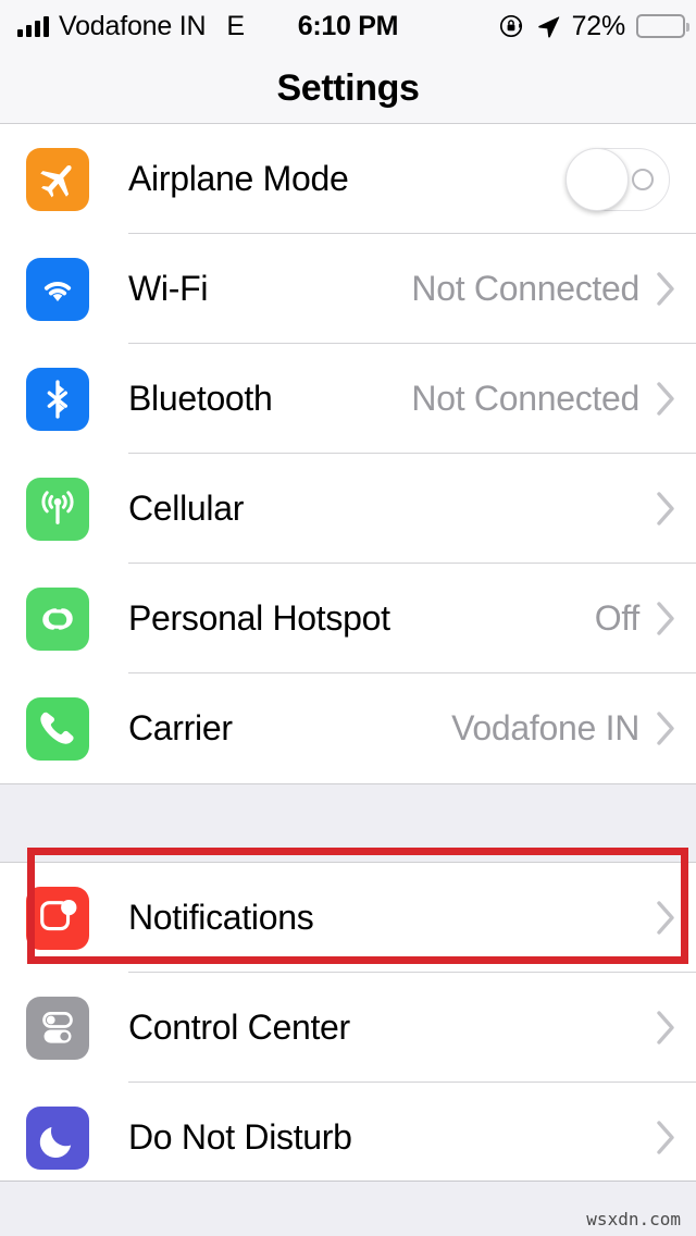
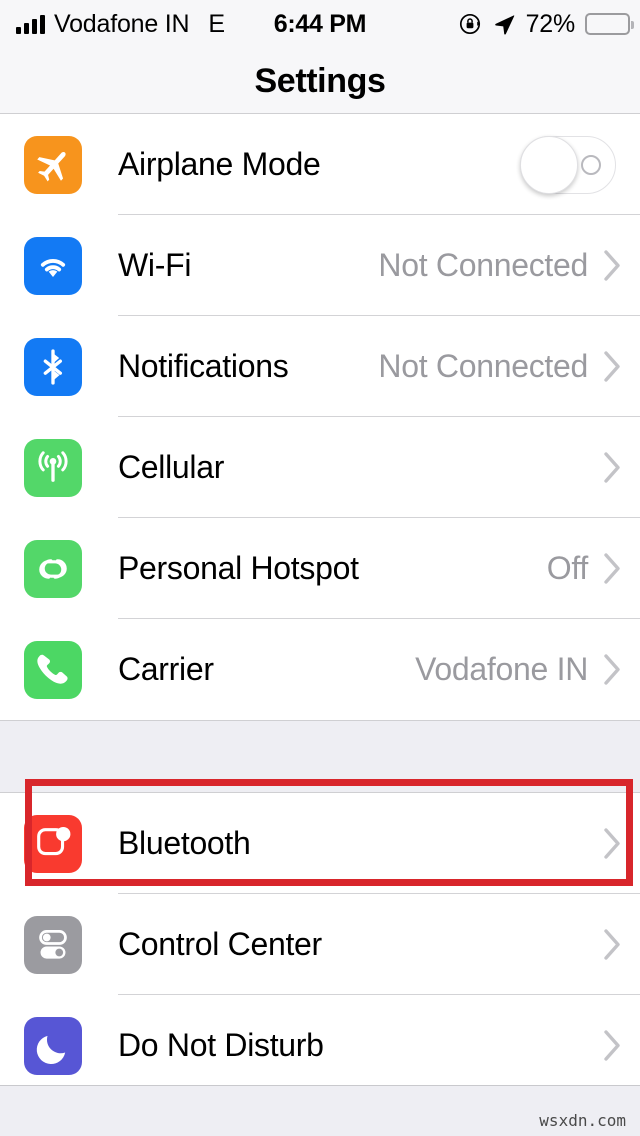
  Vodafone IN
  E
- 6:10 PM
+ 6:44 PM
  72%
  Settings
  Airplane Mode
  Wi-Fi
  Not Connected
- Bluetooth
+ Notifications
  Not Connected
  Cellular
  Personal Hotspot
  Off
  Carrier
  Vodafone IN
- Notifications
+ Bluetooth
  Control Center
  Do Not Disturb
  wsxdn.com
